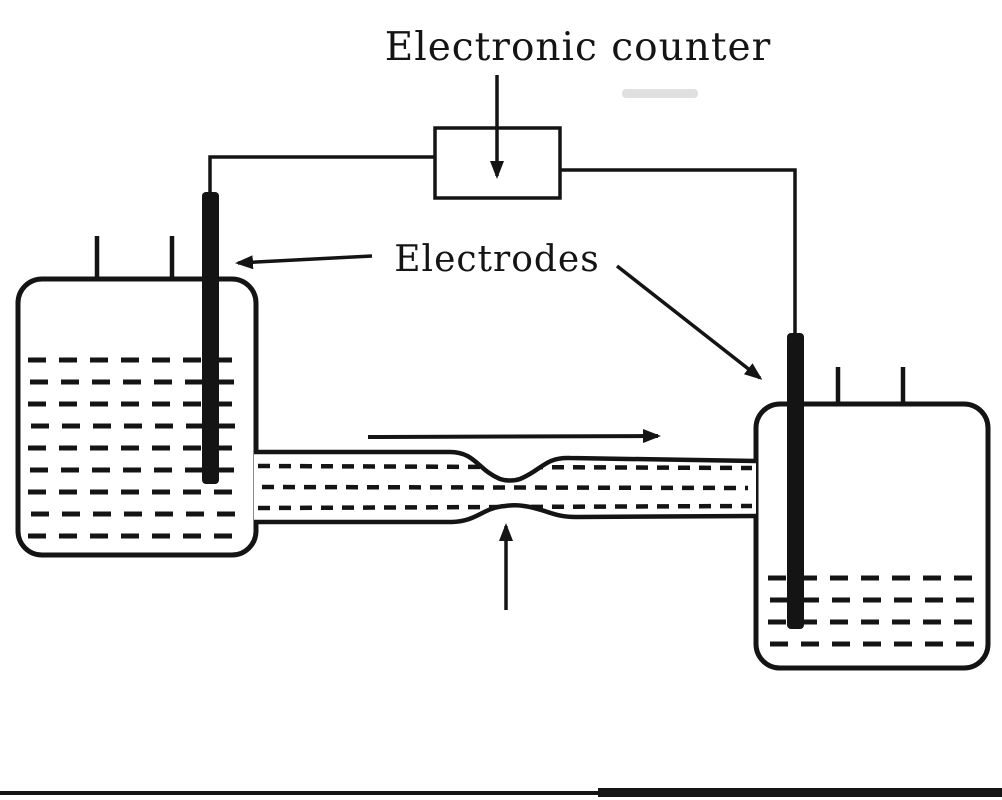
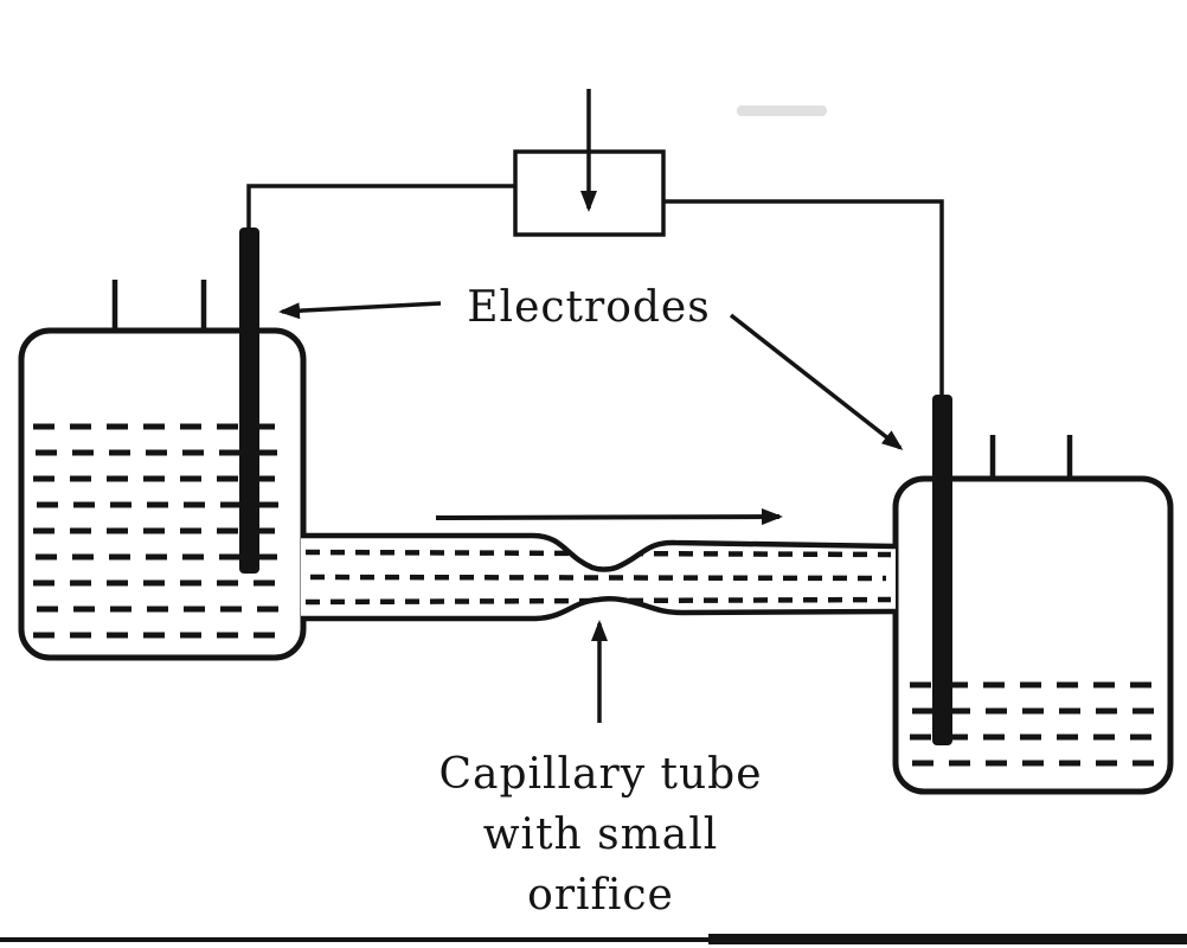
- Electronic counter
  Electrodes
+ Capillary tube
+ with small
+ orifice
